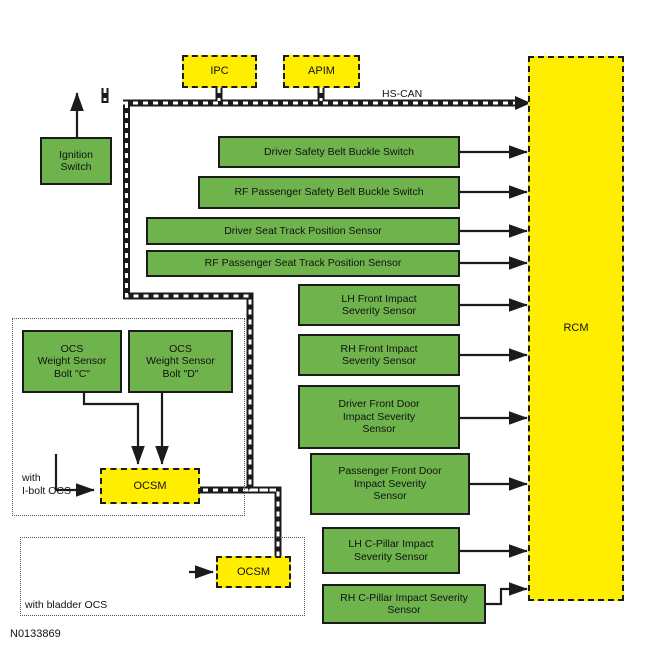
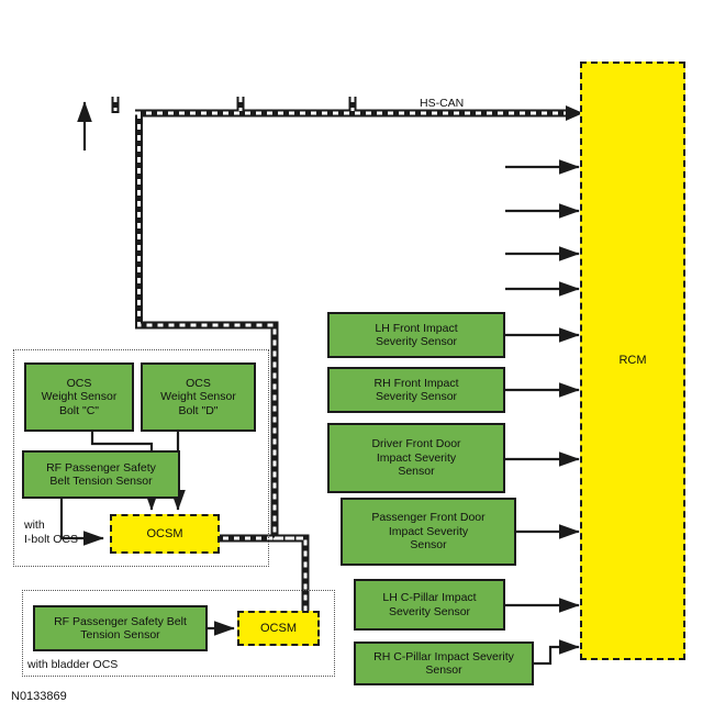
- IPC
- APIM
  RCM
  OCSM
  OCSM
- Ignition
- Switch
- Driver Safety Belt Buckle Switch
- RF Passenger Safety Belt Buckle Switch
- Driver Seat Track Position Sensor
- RF Passenger Seat Track Position Sensor
  LH Front Impact
  Severity Sensor
  RH Front Impact
  Severity Sensor
  Driver Front Door
  Impact Severity
  Sensor
  Passenger Front Door
  Impact Severity
  Sensor
  LH C-Pillar Impact
  Severity Sensor
  RH C-Pillar Impact Severity
  Sensor
  OCS
  Weight Sensor
  Bolt "C"
  OCS
  Weight Sensor
  Bolt "D"
+ RF Passenger Safety
+ Belt Tension Sensor
+ RF Passenger Safety Belt
+ Tension Sensor
  HS-CAN
  with
  I-bolt OCS
  with bladder OCS
  N0133869
